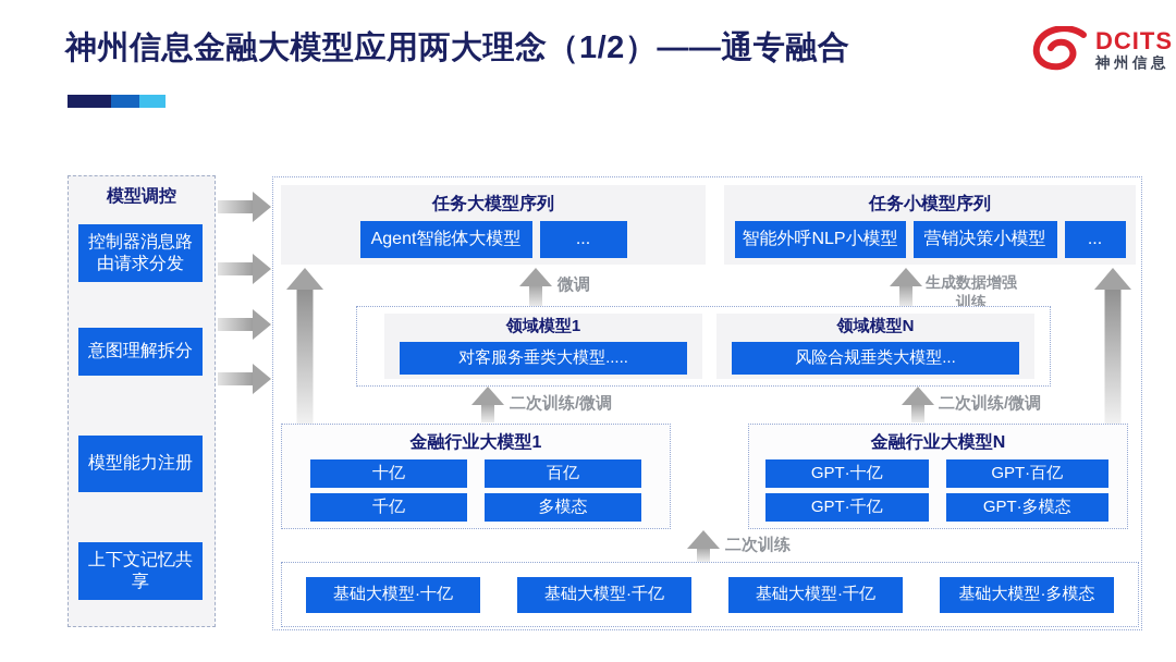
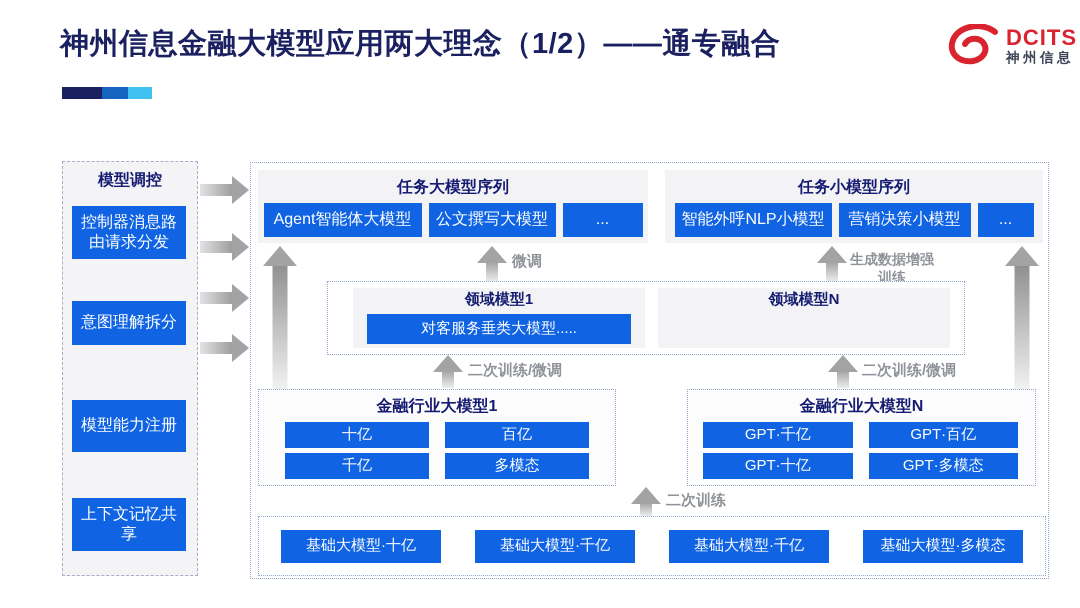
  神州信息金融大模型应用两大理念（1/2）——通专融合
  DCITS
  神州信息
  模型调控
  控制器消息路由请求分发
  意图理解拆分
  模型能力注册
  上下文记忆共享
  任务大模型序列
  Agent智能体大模型
+ 公文撰写大模型
  ...
  任务小模型序列
  智能外呼NLP小模型
  营销决策小模型
  ...
  微调
  生成数据增强训练
  领域模型1
  对客服务垂类大模型.....
  领域模型N
- 风险合规垂类大模型...
  二次训练/微调
  二次训练/微调
  金融行业大模型1
  十亿
  百亿
  千亿
  多模态
  金融行业大模型N
- GPT·十亿
+ GPT·千亿
  GPT·百亿
- GPT·千亿
+ GPT·十亿
  GPT·多模态
  二次训练
  基础大模型·十亿
  基础大模型·千亿
  基础大模型·千亿
  基础大模型·多模态
